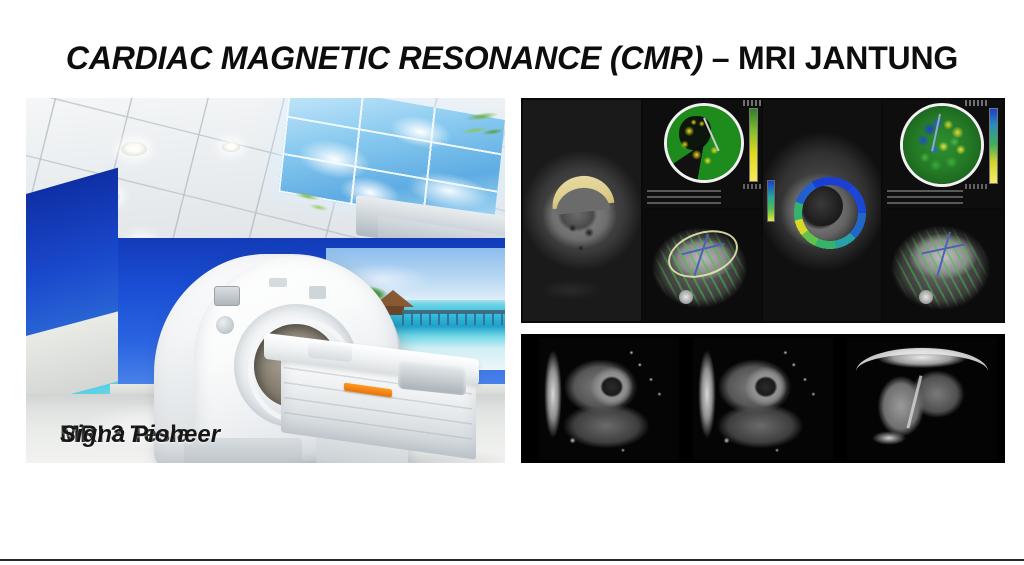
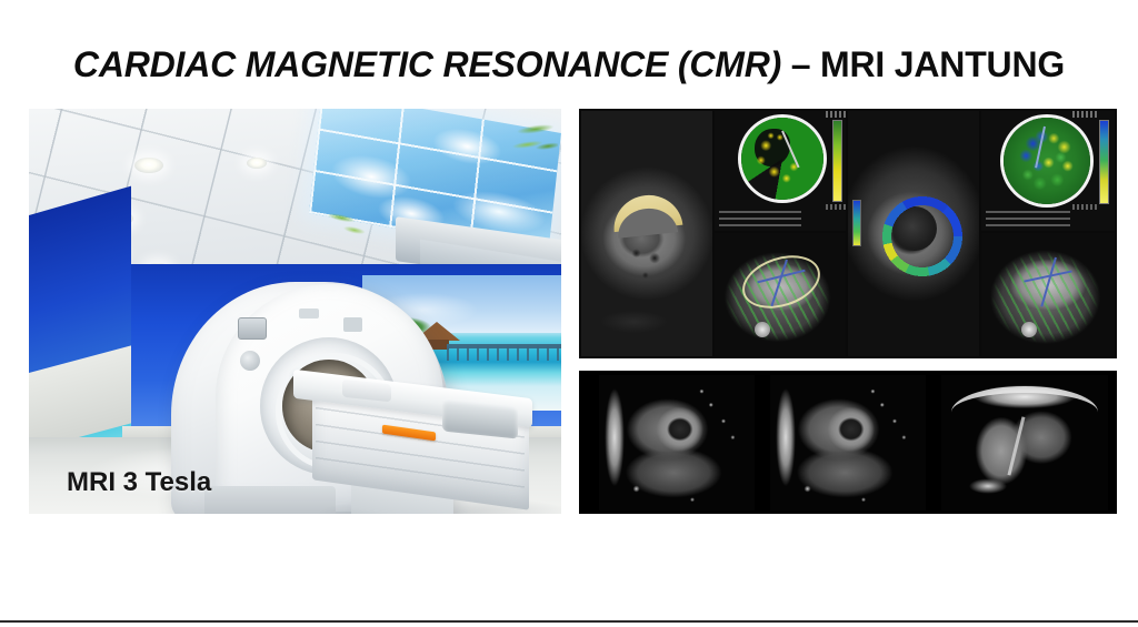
  CARDIAC MAGNETIC RESONANCE (CMR) – MRI JANTUNG
  MRI 3 Tesla
- Signa Pioneer
